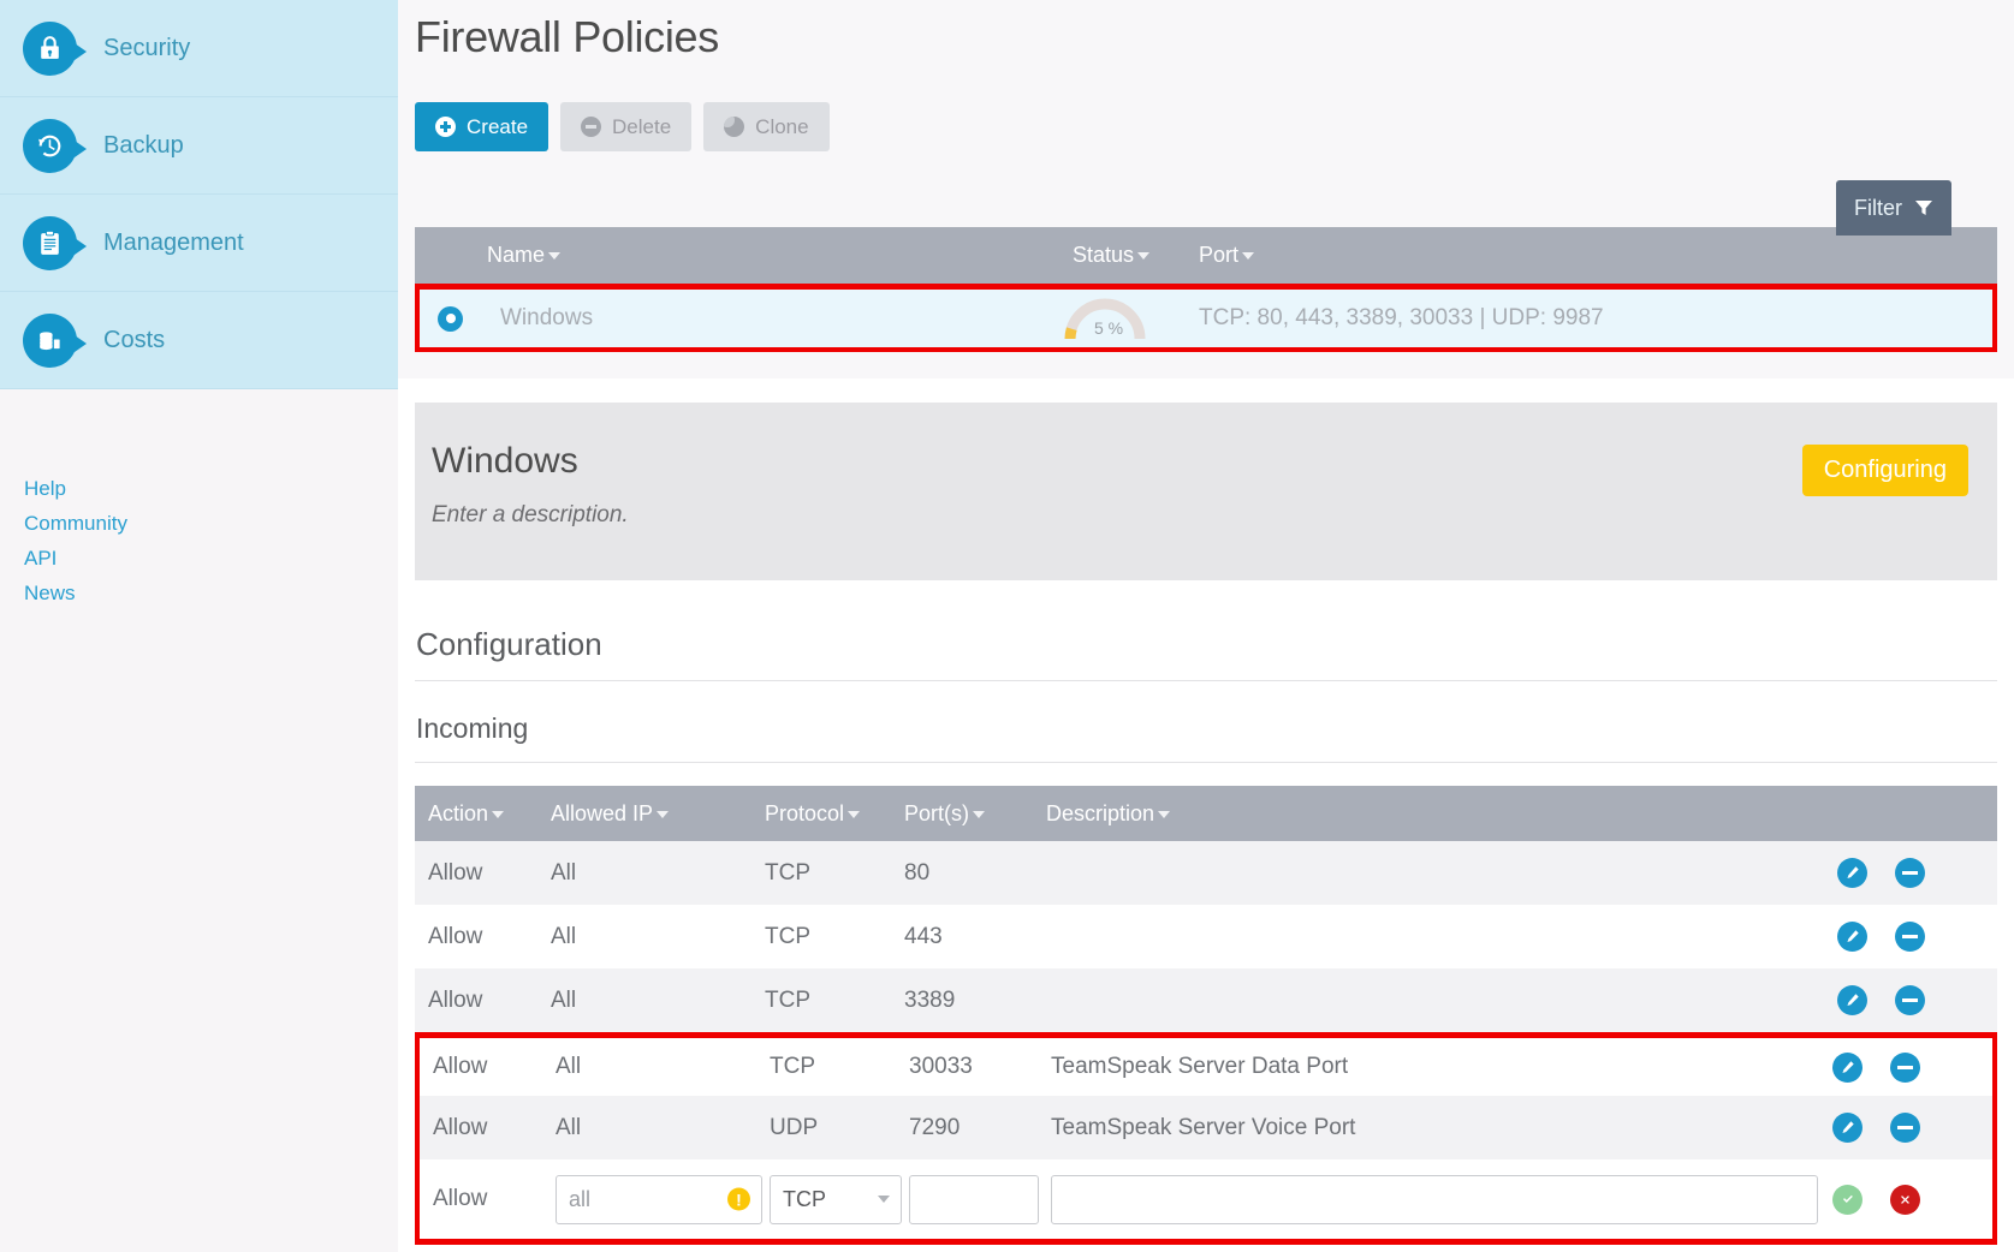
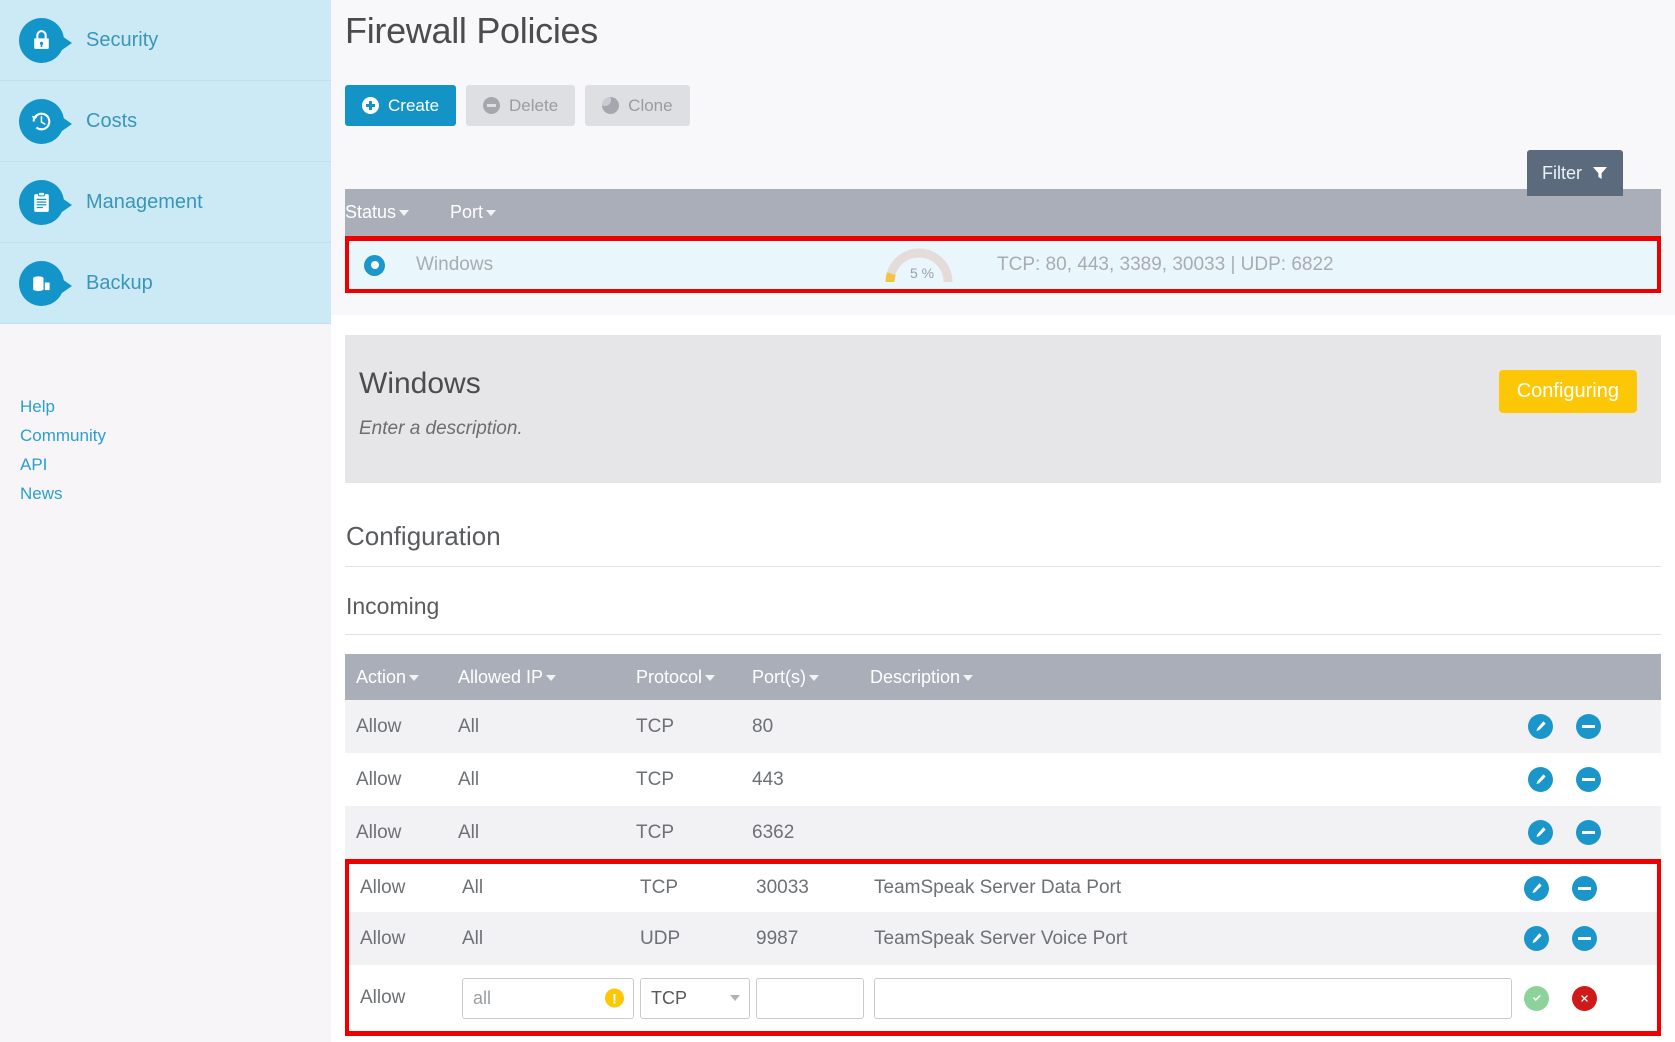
  Security
- Backup
+ Costs
  Management
- Costs
+ Backup
  Help
  Community
  API
  News
  Firewall Policies
  Create
  Delete
  Clone
  Filter
- Name
  Status
  Port
  Windows
  5 %
- TCP: 80, 443, 3389, 30033 | UDP: 9987
+ TCP: 80, 443, 3389, 30033 | UDP: 6822
  Windows
  Enter a description.
  Configuring
  Configuration
  Incoming
  Action
  Allowed IP
  Protocol
  Port(s)
  Description
  Allow
  All
  TCP
  80
  Allow
  All
  TCP
  443
  Allow
  All
  TCP
- 3389
+ 6362
  Allow
  All
  TCP
  30033
  TeamSpeak Server Data Port
  Allow
  All
  UDP
- 7290
+ 9987
  TeamSpeak Server Voice Port
  Allow
  all
  !
  TCP
